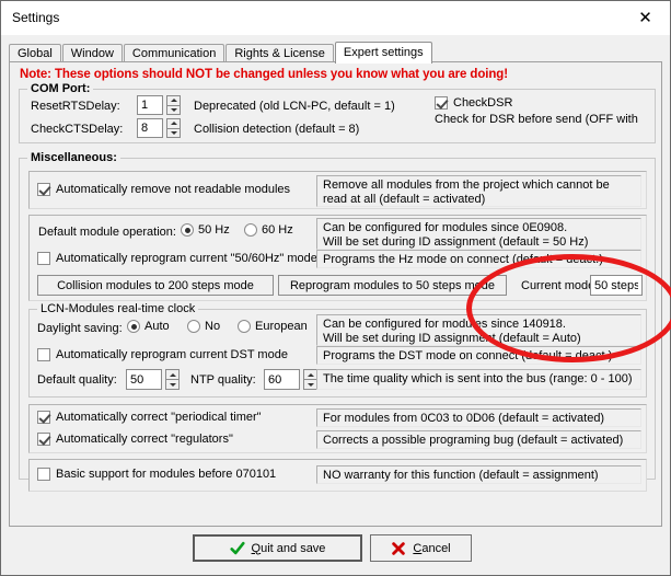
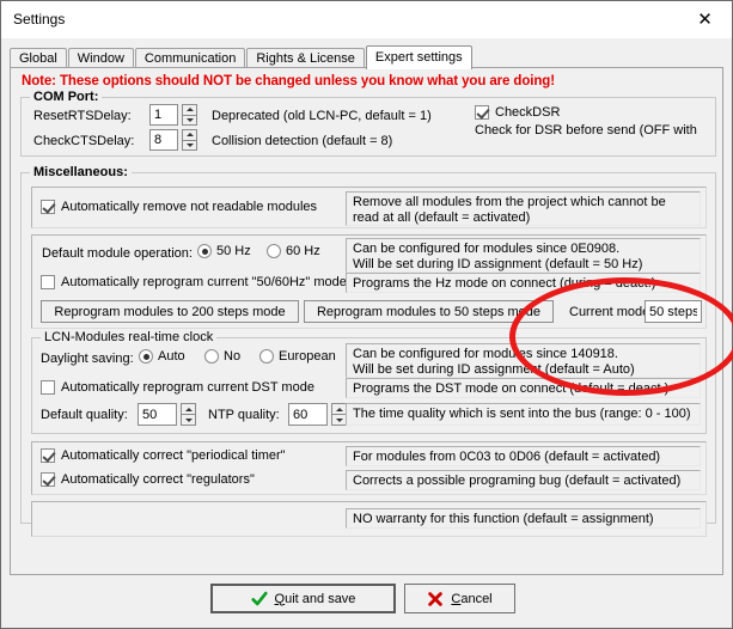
  Settings
  ✕
  Global
  Window
  Communication
  Rights & License
  Expert settings
  Note: These options should NOT be changed unless you know what you are doing!
  COM Port:
  ResetRTSDelay:
  1
  Deprecated (old LCN-PC, default = 1)
  CheckCTSDelay:
  8
  Collision detection (default = 8)
  CheckDSR
  Check for DSR before send (OFF with
  Miscellaneous:
  Automatically remove not readable modules
  Remove all modules from the project which cannot be
  read at all (default = activated)
  Default module operation:
  50 Hz
  60 Hz
  Can be configured for modules since 0E0908.
  Will be set during ID assignment (default = 50 Hz)
  Automatically reprogram current "50/60Hz" mode
- Programs the Hz mode on connect (default = deact.)
+ Programs the Hz mode on connect (during = deact.)
- Collision modules to 200 steps mode
+ Reprogram modules to 200 steps mode
  Reprogram modules to 50 steps mode
  Current mod
  50 steps
  LCN-Modules real-time clock
  Daylight saving:
  Auto
  No
  European
  Can be configured for modules since 140918.
  Will be set during ID assignment (default = Auto)
  Automatically reprogram current DST mode
  Programs the DST mode on connect (default = deact.)
  Default quality:
  50
  NTP quality:
  60
  The time quality which is sent into the bus (range: 0 - 100)
  Automatically correct "periodical timer"
  For modules from 0C03 to 0D06 (default = activated)
  Automatically correct "regulators"
  Corrects a possible programing bug (default = activated)
- Basic support for modules before 070101
  NO warranty for this function (default = assignment)
  Quit and save
  Cancel
